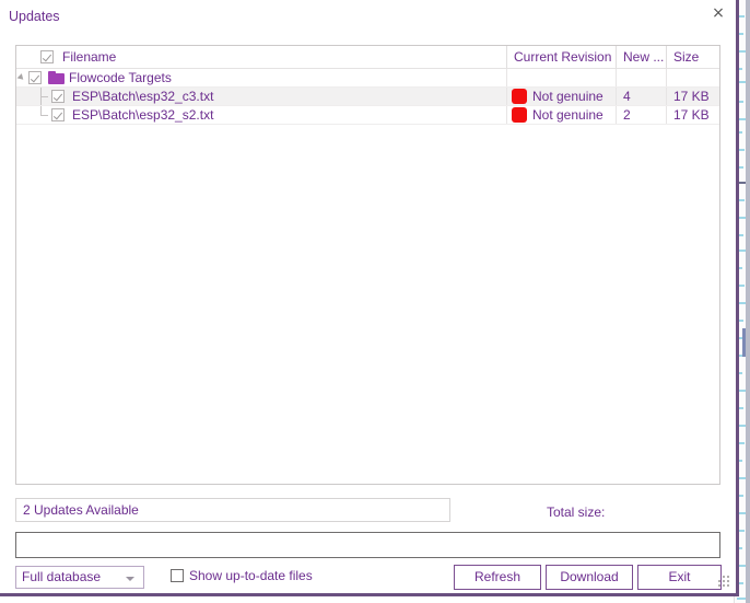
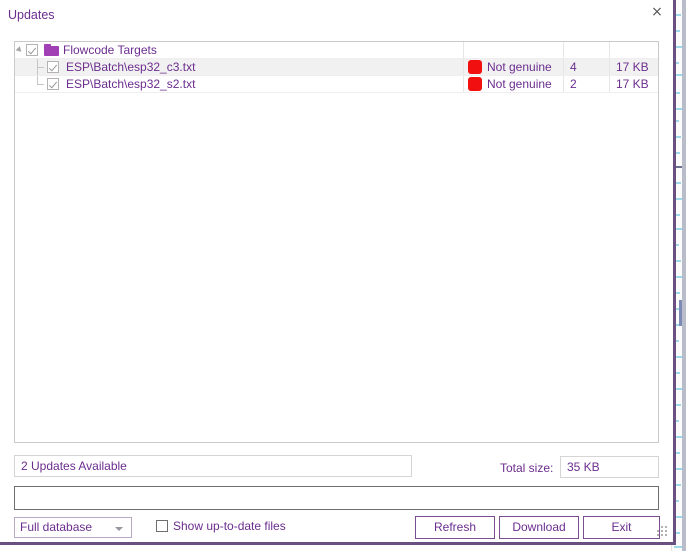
  Updates
  ×
- Filename
- Current Revision
- New ...
- Size
  Flowcode Targets
  ESP\Batch\esp32_c3.txt
  Not genuine
  4
  17 KB
  ESP\Batch\esp32_s2.txt
  Not genuine
  2
  17 KB
  2 Updates Available
  Total size:
+ 35 KB
  Full database
  Show up-to-date files
  Refresh
  Download
  Exit
